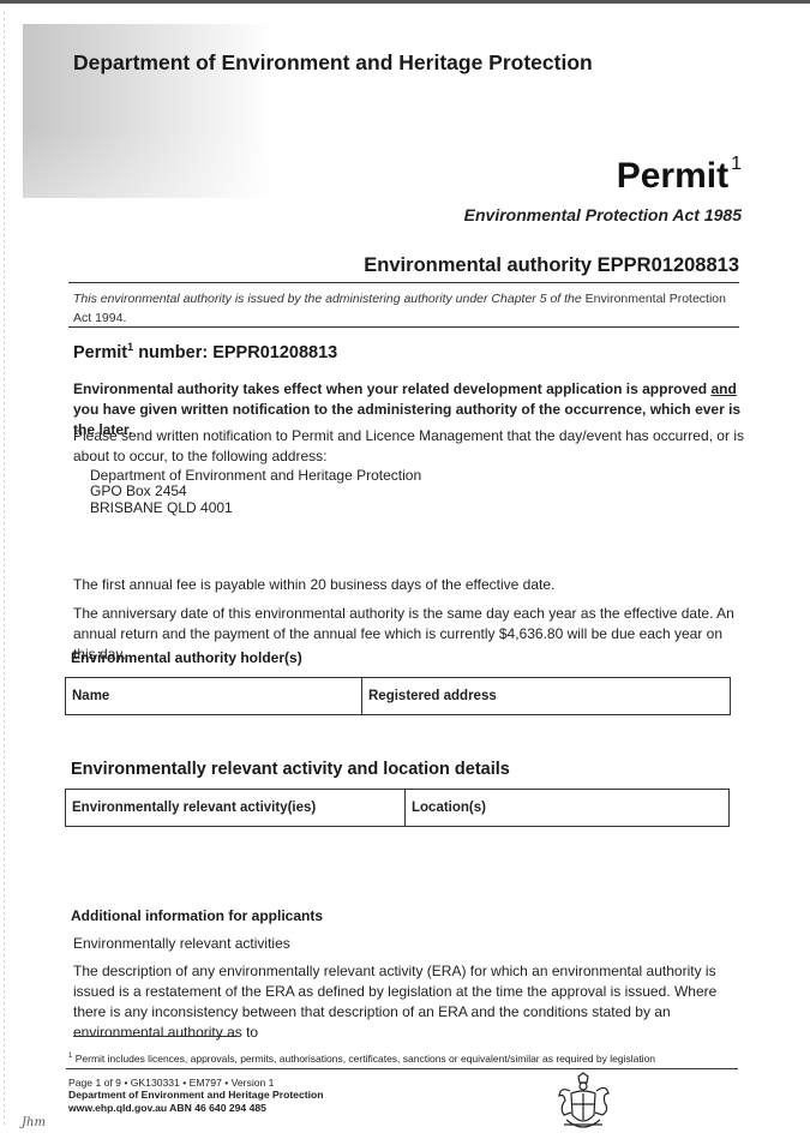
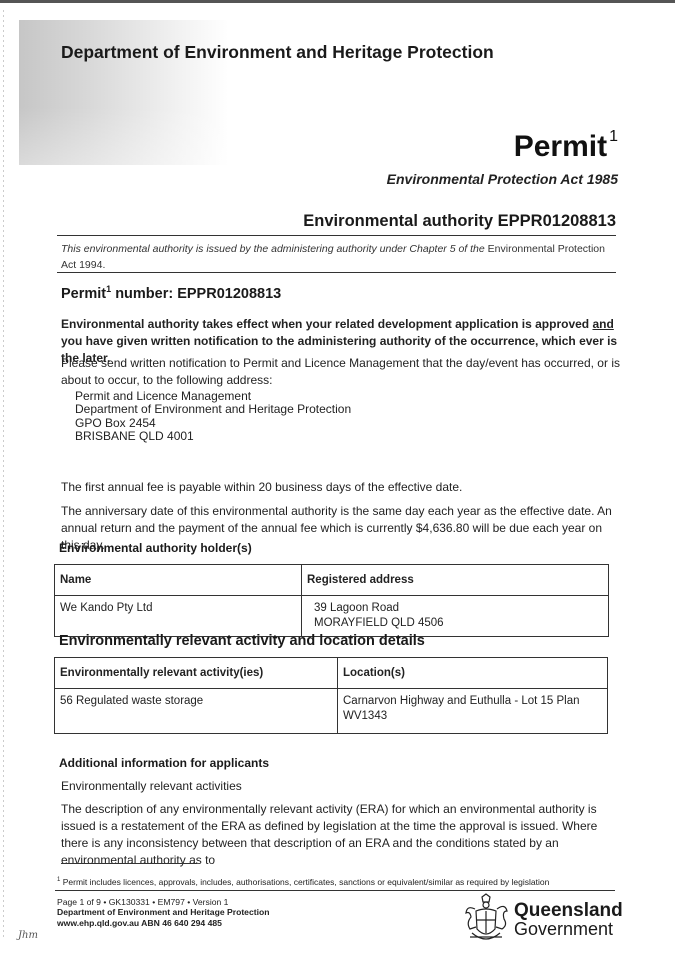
  Department of Environment and Heritage Protection
  Permit1
  Environmental Protection Act 1985
  Environmental authority EPPR01208813
  This environmental authority is issued by the administering authority under Chapter 5 of the Environmental Protection Act 1994.
  Permit1 number: EPPR01208813
  Environmental authority takes effect when your related development application is approved and you have given written notification to the administering authority of the occurrence, which ever is the later.
  Please send written notification to Permit and Licence Management that the day/event has occurred, or is about to occur, to the following address:
+ Permit and Licence Management
  Department of Environment and Heritage Protection
  GPO Box 2454
  BRISBANE QLD 4001
  The first annual fee is payable within 20 business days of the effective date.
  The anniversary date of this environmental authority is the same day each year as the effective date. An annual return and the payment of the annual fee which is currently $4,636.80 will be due each year on this day.
  Environmental authority holder(s)
  Name	Registered address
+ We Kando Pty Ltd	39 Lagoon Road MORAYFIELD QLD 4506
  Environmentally relevant activity and location details
  Environmentally relevant activity(ies)	Location(s)
+ 56 Regulated waste storage	Carnarvon Highway and Euthulla - Lot 15 Plan WV1343
  Additional information for applicants
  Environmentally relevant activities
  The description of any environmentally relevant activity (ERA) for which an environmental authority is issued is a restatement of the ERA as defined by legislation at the time the approval is issued. Where there is any inconsistency between that description of an ERA and the conditions stated by an environmental authority as to
- Permit includes licences, approvals, permits, authorisations, certificates, sanctions or equivalent/similar as required by legislation
+ Permit includes licences, approvals, includes, authorisations, certificates, sanctions or equivalent/similar as required by legislation
  Page 1 of 9 • GK130331 • EM797 • Version 1
  Department of Environment and Heritage Protection
  www.ehp.qld.gov.au ABN 46 640 294 485
  Jhm
+ Queensland
+ Government
